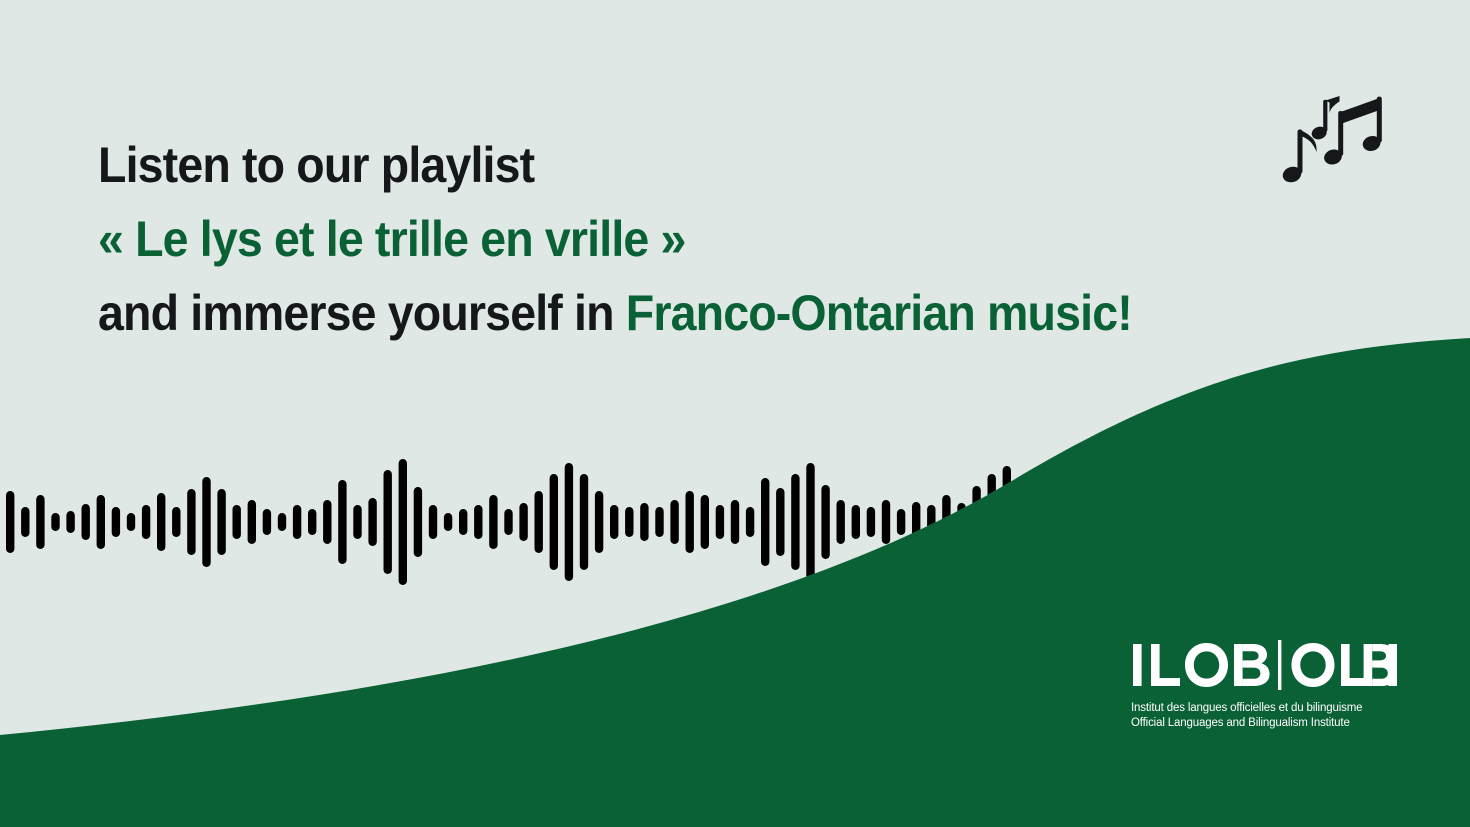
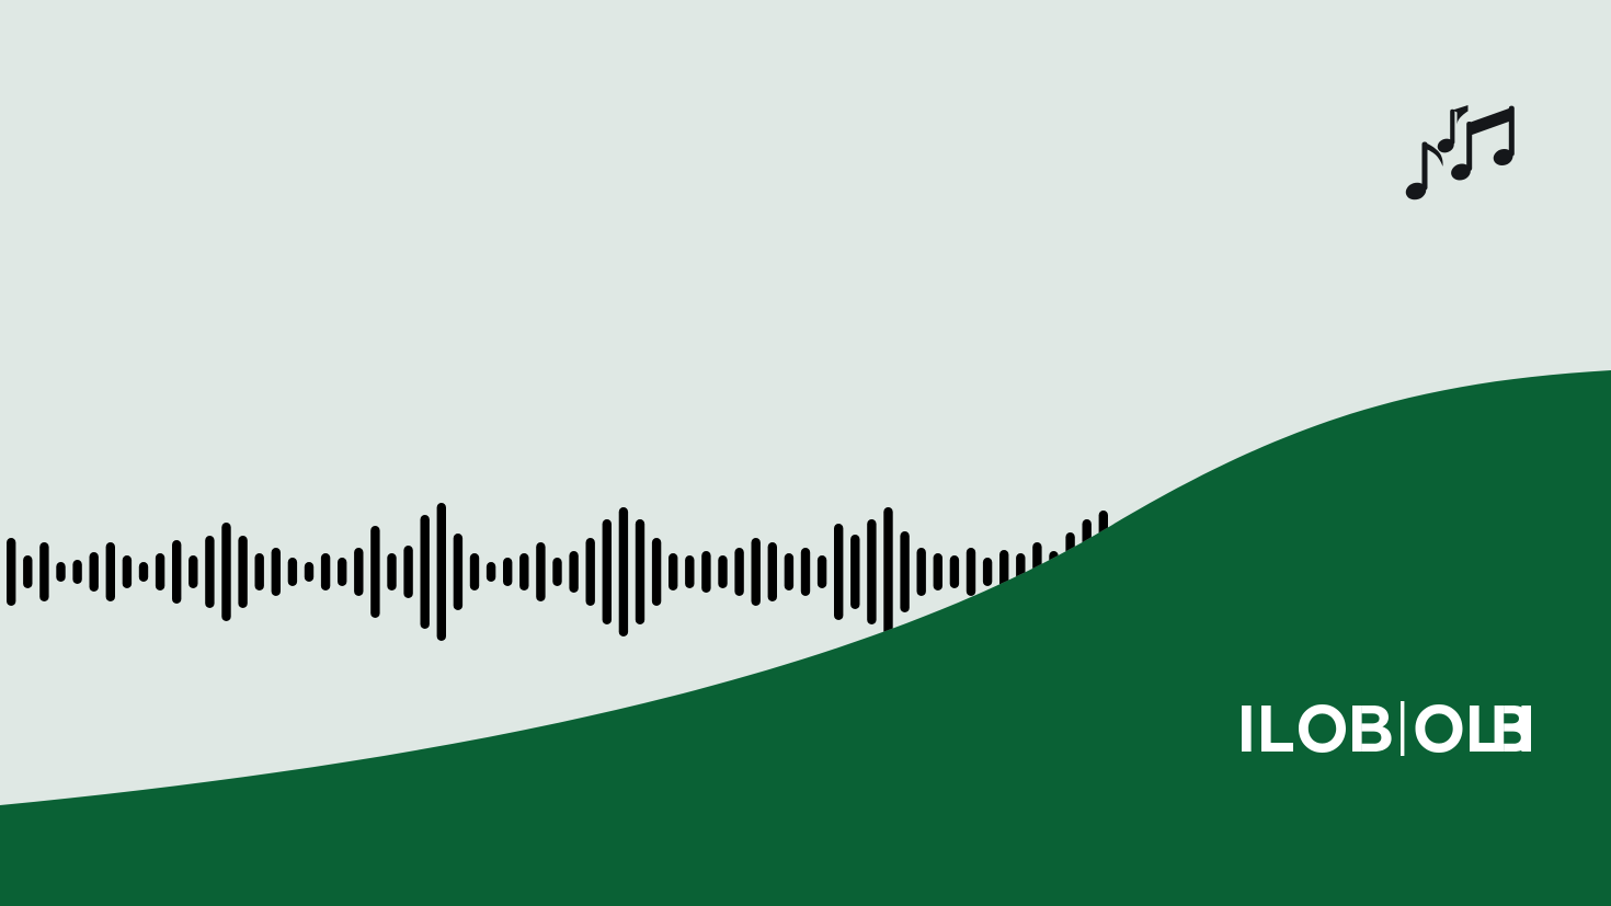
- Listen to our playlist
- « Le lys et le trille en vrille »
- and immerse yourself in Franco-Ontarian music!
- Institut des langues officielles et du bilinguisme
- Official Languages and Bilingualism Institute
